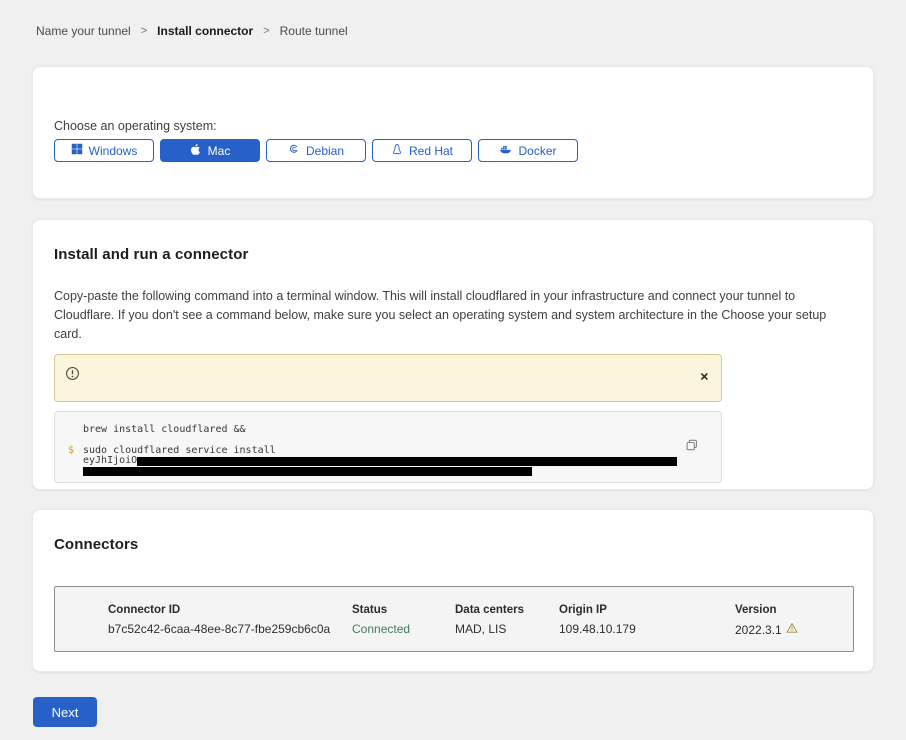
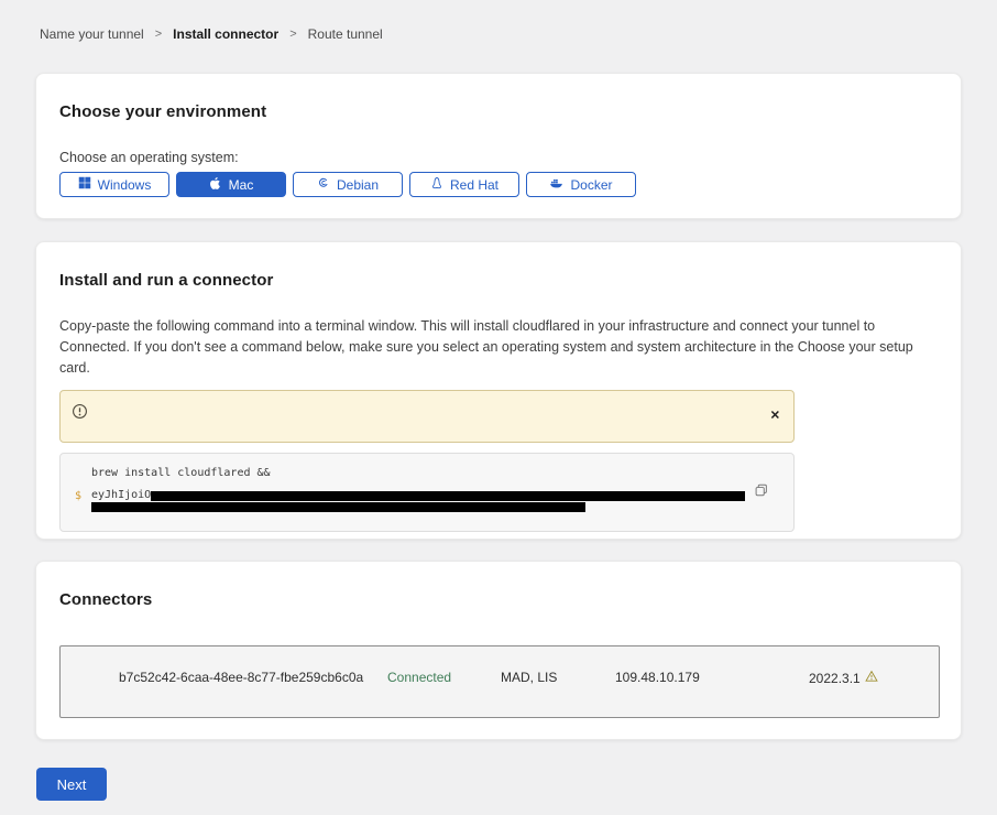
  Name your tunnel
  >
  Install connector
  >
  Route tunnel
+ Choose your environment
  Choose an operating system:
  Windows
  Mac
  Debian
  Red Hat
  Docker
  Install and run a connector
- Copy-paste the following command into a terminal window. This will install cloudflared in your infrastructure and connect your tunnel to Cloudflare. If you don't see a command below, make sure you select an operating system and system architecture in the Choose your setup card.
+ Copy-paste the following command into a terminal window. This will install cloudflared in your infrastructure and connect your tunnel to Connected. If you don't see a command below, make sure you select an operating system and system architecture in the Choose your setup card.
  ✕
  $
  brew install cloudflared &&
- sudo cloudflared service install
  eyJhIjoiO
  Connectors
- Connector ID
- Status
- Data centers
- Origin IP
- Version
  b7c52c42-6caa-48ee-8c77-fbe259cb6c0a
  Connected
  MAD, LIS
  109.48.10.179
  2022.3.1
  Next
